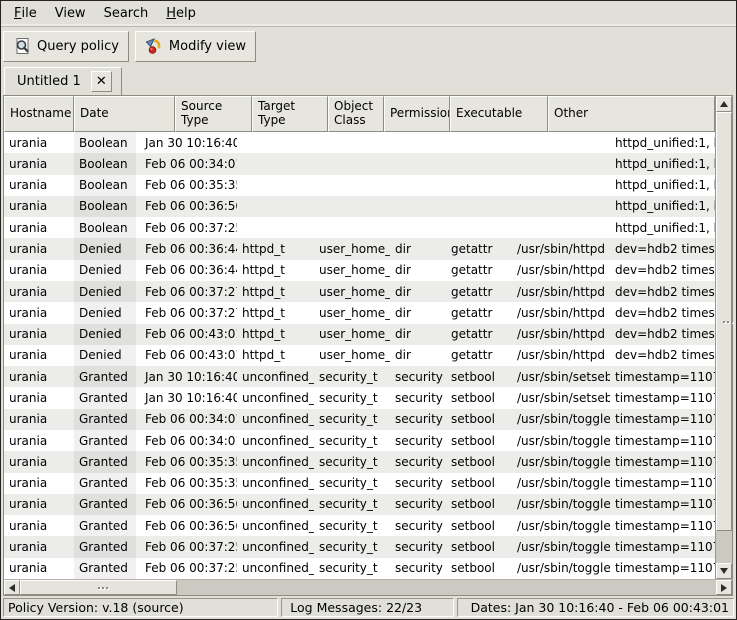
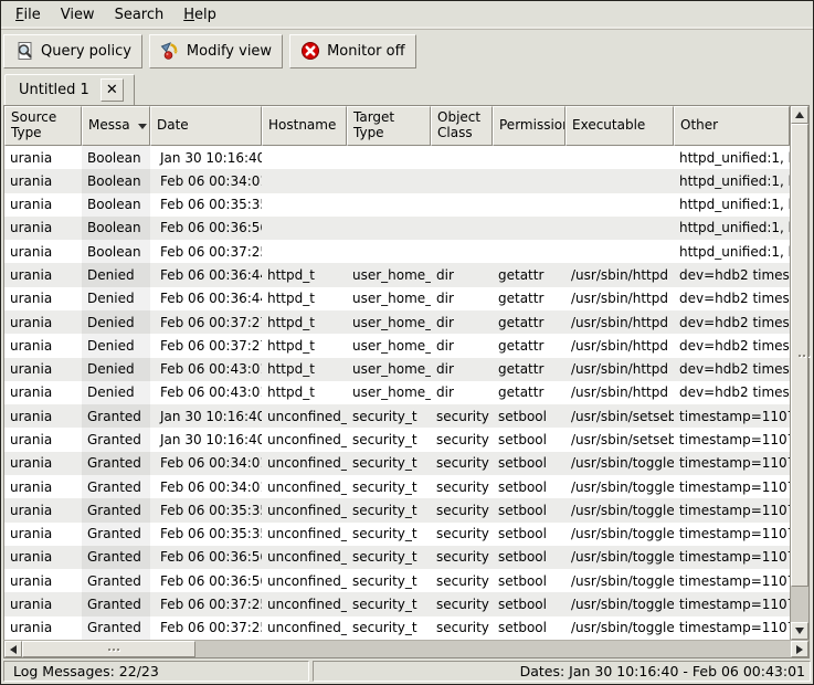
  F
  ile
  View
  Search
  H
  elp
  Query policy
  Modify view
+ Monitor off
  Untitled 1
  ✕
- Hostname
+ Source Type
+ Messa
  Date
- Source Type
+ Hostname
  Target Type
  Object Class
  Permissio
  Executable
  Other
  urania
  Boolean
  Jan 30 10:16:40
  httpd_unified:1,
  urania
  Boolean
  Feb 06 00:34:0
  httpd_unified:1,
  urania
  Boolean
  Feb 06 00:35:3
  httpd_unified:1,
  urania
  Boolean
  Feb 06 00:36:5
  httpd_unified:1,
  urania
  Boolean
  Feb 06 00:37:2
  httpd_unified:1,
  urania
  Denied
  Feb 06 00:36:4
  httpd_t
  user_home_
  dir
  getattr
  /usr/sbin/httpd
  dev=hdb2 times
  urania
  Denied
  Feb 06 00:36:4
  httpd_t
  user_home_
  dir
  getattr
  /usr/sbin/httpd
  dev=hdb2 times
  urania
  Denied
  Feb 06 00:37:2
  httpd_t
  user_home_
  dir
  getattr
  /usr/sbin/httpd
  dev=hdb2 times
  urania
  Denied
  Feb 06 00:37:2
  httpd_t
  user_home_
  dir
  getattr
  /usr/sbin/httpd
  dev=hdb2 times
  urania
  Denied
  Feb 06 00:43:0
  httpd_t
  user_home_
  dir
  getattr
  /usr/sbin/httpd
  dev=hdb2 times
  urania
  Denied
  Feb 06 00:43:0
  httpd_t
  user_home_
  dir
  getattr
  /usr/sbin/httpd
  dev=hdb2 times
  urania
  Granted
  Jan 30 10:16:40
  unconfined_
  security_t
  security
  setbool
  /usr/sbin/setseb
  timestamp=110
  urania
  Granted
  Jan 30 10:16:40
  unconfined_
  security_t
  security
  setbool
  /usr/sbin/setseb
  timestamp=110
  urania
  Granted
  Feb 06 00:34:0
  unconfined_
  security_t
  security
  setbool
  /usr/sbin/toggle
  timestamp=110
  urania
  Granted
  Feb 06 00:34:0
  unconfined_
  security_t
  security
  setbool
  /usr/sbin/toggle
  timestamp=110
  urania
  Granted
  Feb 06 00:35:3
  unconfined_
  security_t
  security
  setbool
  /usr/sbin/toggle
  timestamp=110
  urania
  Granted
  Feb 06 00:35:3
  unconfined_
  security_t
  security
  setbool
  /usr/sbin/toggle
  timestamp=110
  urania
  Granted
  Feb 06 00:36:5
  unconfined_
  security_t
  security
  setbool
  /usr/sbin/toggle
  timestamp=110
  urania
  Granted
  Feb 06 00:36:5
  unconfined_
  security_t
  security
  setbool
  /usr/sbin/toggle
  timestamp=110
  urania
  Granted
  Feb 06 00:37:2
  unconfined_
  security_t
  security
  setbool
  /usr/sbin/toggle
  timestamp=110
  urania
  Granted
  Feb 06 00:37:2
  unconfined_
  security_t
  security
  setbool
  /usr/sbin/toggle
  timestamp=110
- Policy Version: v.18 (source)
  Log Messages: 22/23
  Dates: Jan 30 10:16:40 - Feb 06 00:43:01
